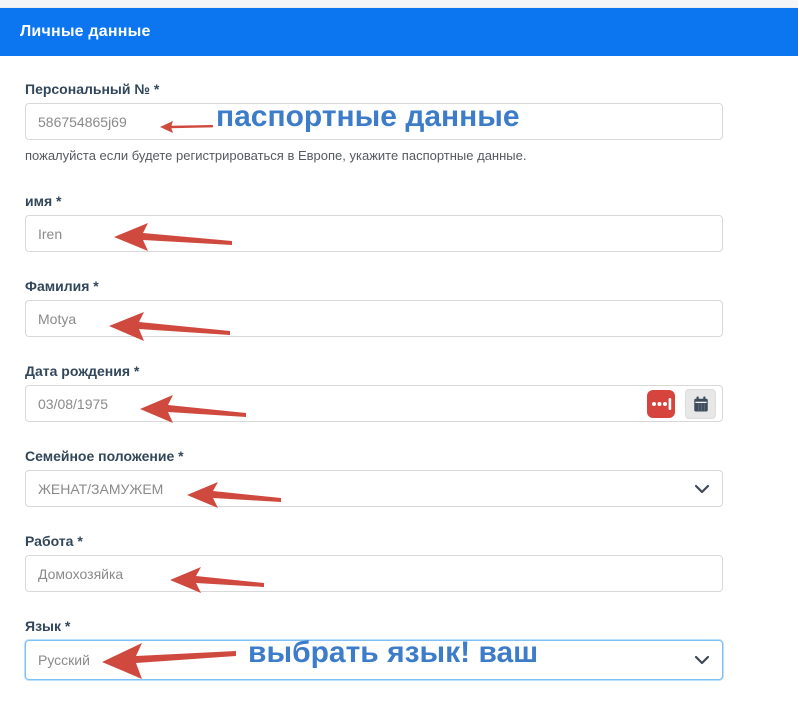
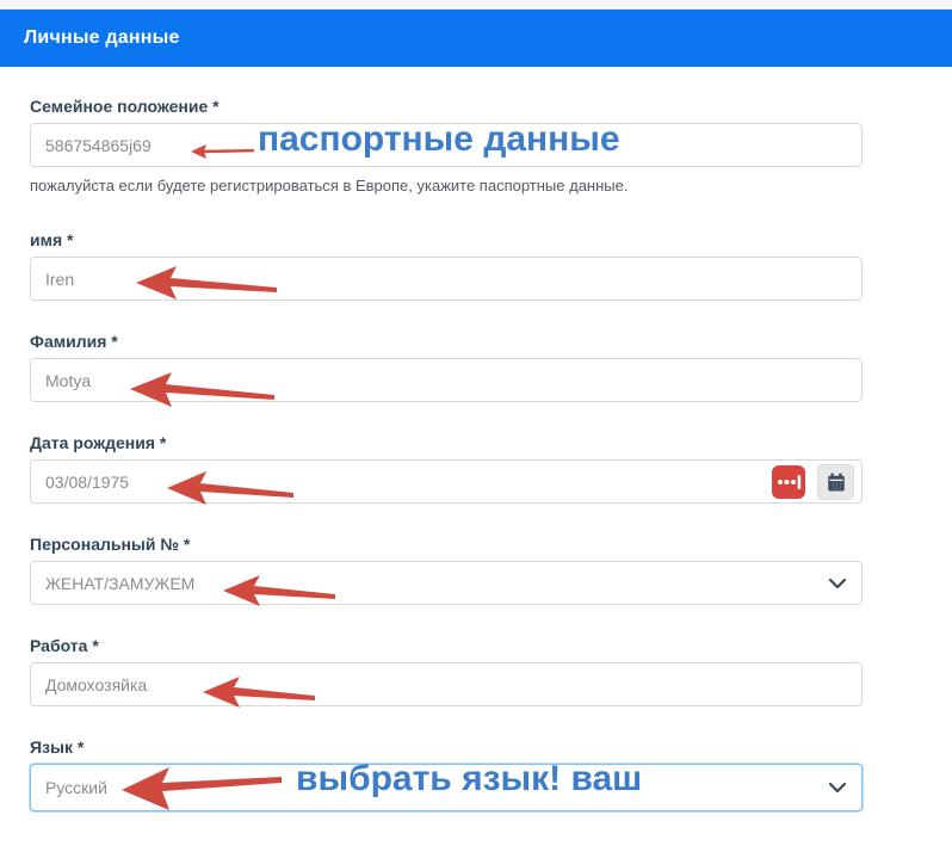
  Личные данные
- Персональный № *
+ Семейное положение *
  586754865j69
  пожалуйста если будете регистрироваться в Европе, укажите паспортные данные.
  имя *
  Iren
  Фамилия *
  Motya
  Дата рождения *
  03/08/1975
- Семейное положение *
+ Персональный № *
  ЖЕНАТ/ЗАМУЖЕМ
  Работа *
  Домохозяйка
  Язык *
  Русский
  паспортные данные
  выбрать язык! ваш
